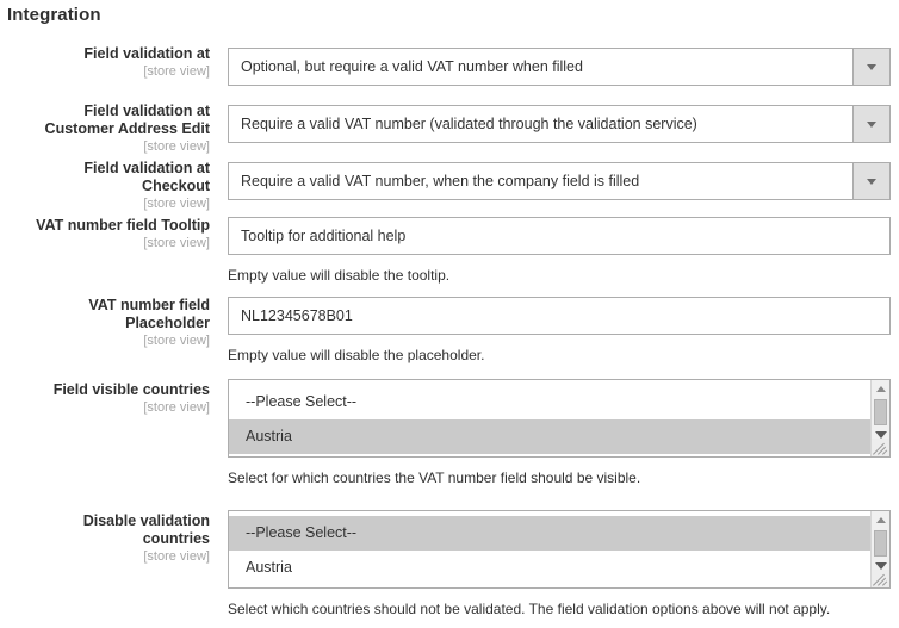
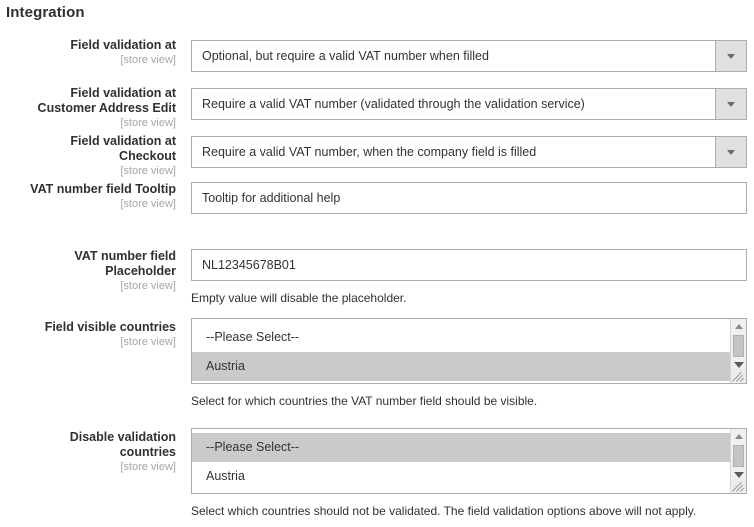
  Integration
  Field validation at
  [store view]
  Optional, but require a valid VAT number when filled
  Field validation at
  Customer Address Edit
  [store view]
  Require a valid VAT number (validated through the validation service)
  Field validation at
  Checkout
  [store view]
  Require a valid VAT number, when the company field is filled
  VAT number field Tooltip
  [store view]
  Tooltip for additional help
- Empty value will disable the tooltip.
  VAT number field
  Placeholder
  [store view]
  NL12345678B01
  Empty value will disable the placeholder.
  Field visible countries
  [store view]
  --Please Select--
  Austria
  Select for which countries the VAT number field should be visible.
  Disable validation
  countries
  [store view]
  --Please Select--
  Austria
  Select which countries should not be validated. The field validation options above will not apply.
